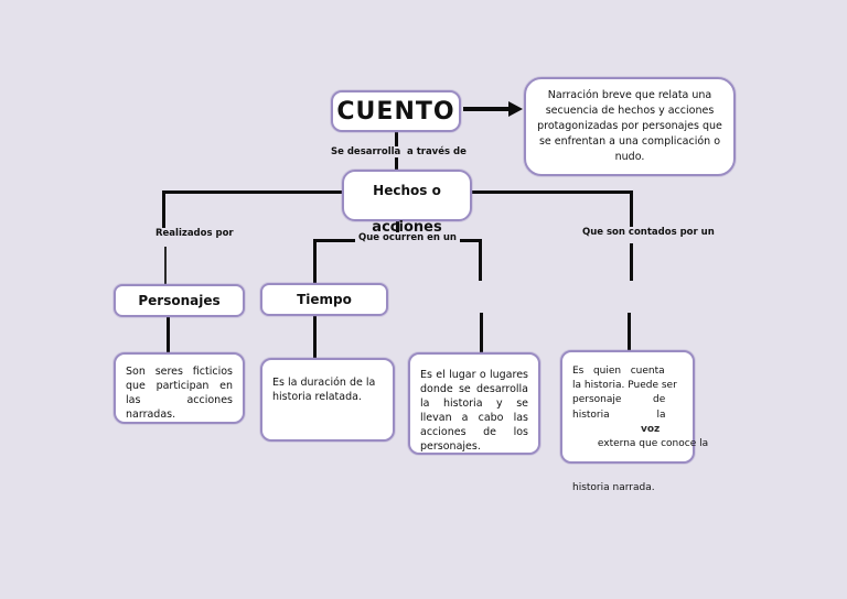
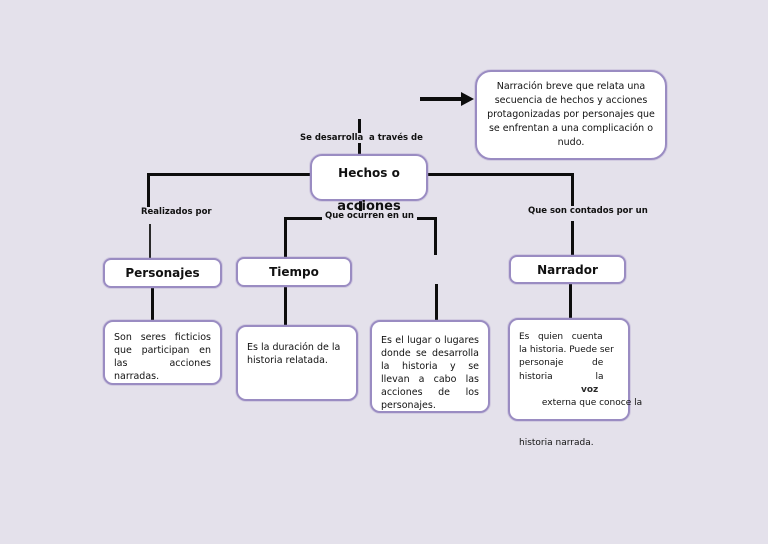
  Se desarrolla
  a través de
  Realizados por
  Que ocurren en un
  Que son contados por un
- CUENTO
  Narración breve que relata una secuencia de hechos y acciones protagonizadas por personajes que se enfrentan a una complicación o nudo.
  Hechos o
  acciones
  Personajes
  Tiempo
+ Narrador
  Son seres ficticios que participan en las acciones narradas.
  Es la duración de la historia relatada.
  Es el lugar o lugares donde se desarrolla la historia y se llevan a cabo las acciones de los personajes.
  Es quien cuenta
  la historia. Puede ser
  personaje de
  historia la
  externa que conoce la
  voz
  historia narrada.
